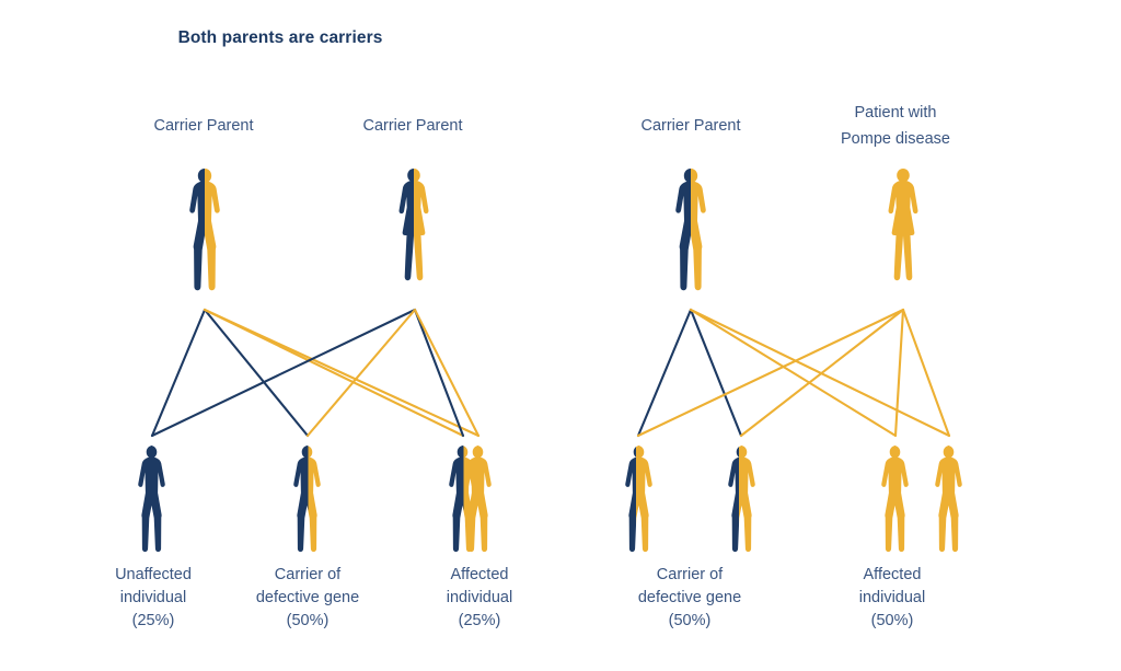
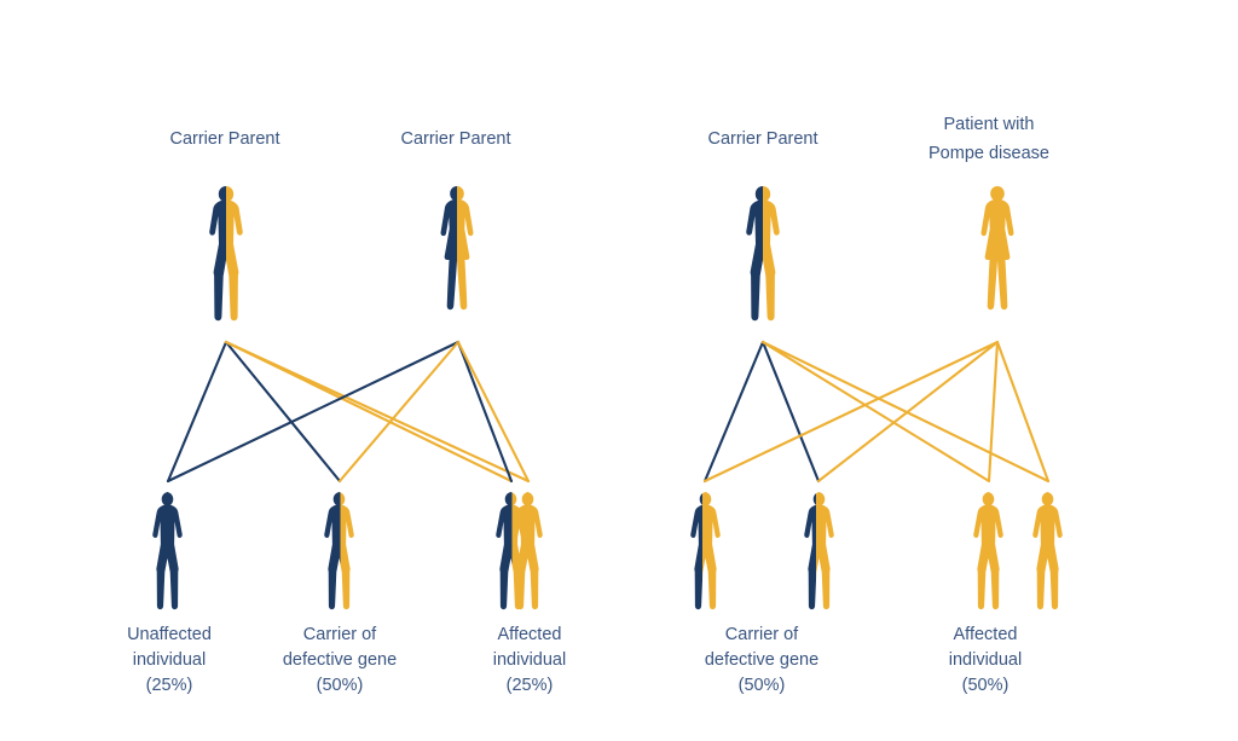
- Both parents are carriers
  Carrier Parent
  Carrier Parent
  Unaffected
  individual
  (25%)
  Carrier of
  defective gene
  (50%)
  Affected
  individual
  (25%)
  Carrier Parent
  Patient with
  Pompe disease
  Carrier of
  defective gene
  (50%)
  Affected
  individual
  (50%)
